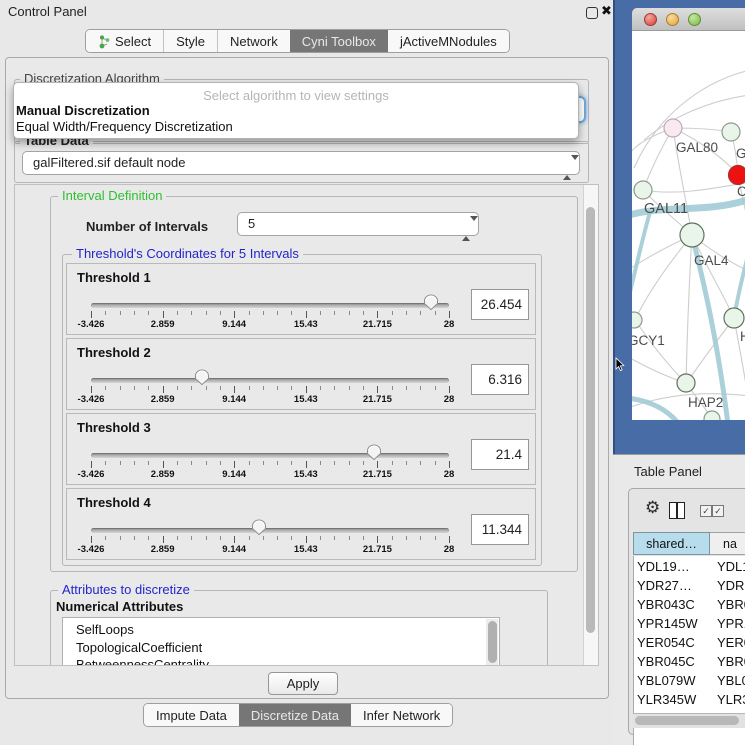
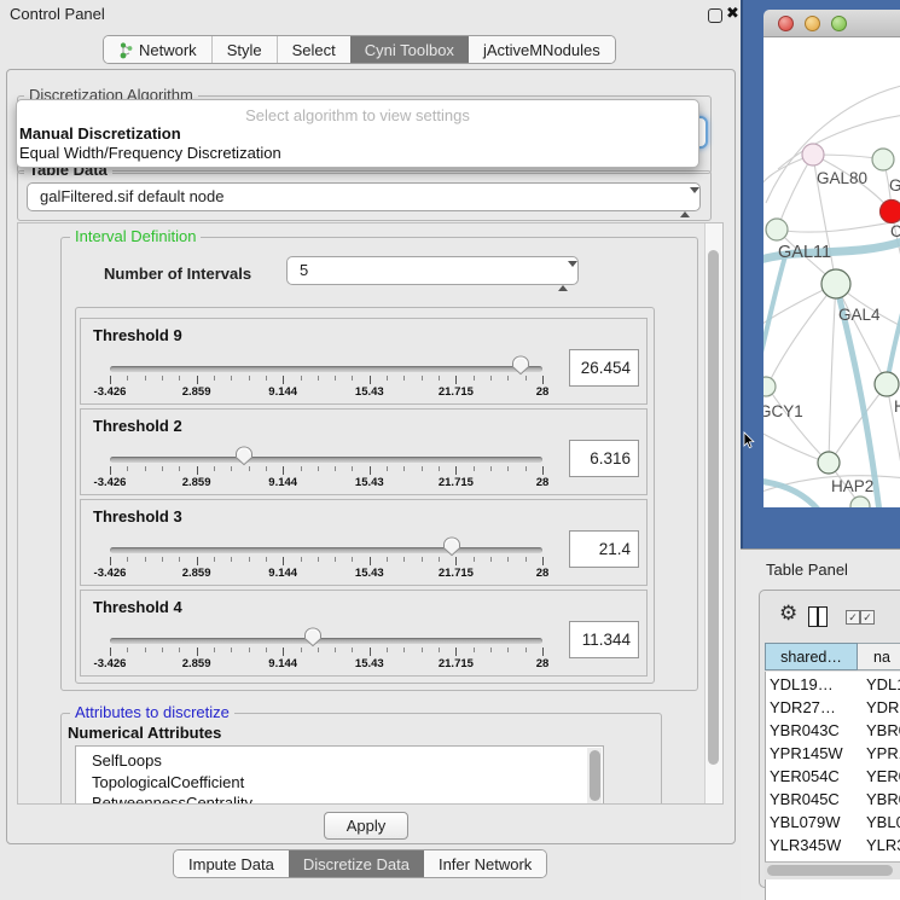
  Control Panel
  ✖
- Select
+ Network
  Style
- Network
+ Select
  Cyni Toolbox
  jActiveMNodules
  Discretization Algorithm
  Table Data
  galFiltered.sif default node
  Interval Definition
  Number of Intervals
  5
- Threshold's Coordinates for 5 Intervals
- Threshold 1
+ Threshold 9
  -3.426
  2.859
  9.144
  15.43
  21.715
  28
  26.454
  Threshold 2
  -3.426
  2.859
  9.144
  15.43
  21.715
  28
  6.316
  Threshold 3
  -3.426
  2.859
  9.144
  15.43
  21.715
  28
  21.4
  Threshold 4
  -3.426
  2.859
  9.144
  15.43
  21.715
  28
  11.344
  Attributes to discretize
  Numerical Attributes
  SelfLoops
  TopologicalCoefficient
  BetweennessCentrality
  Apply
  Impute Data
  Discretize Data
  Infer Network
  Select algorithm to view settings
  Manual Discretization
  Equal Width/Frequency Discretization
  GAL80
  C
  GAL11
  GAL4
  GCY1
  HAP2
  Table Panel
  ⚙
  ✓
  ✓
  shared…
  na
  YDL19…
  YDL
  YDR27…
  YDR
  YBR043C
  YBR
  YPR145W
  YPR
  YER054C
  YER
  YBR045C
  YBR
  YBL079W
  YBL
  YLR345W
  YLR
